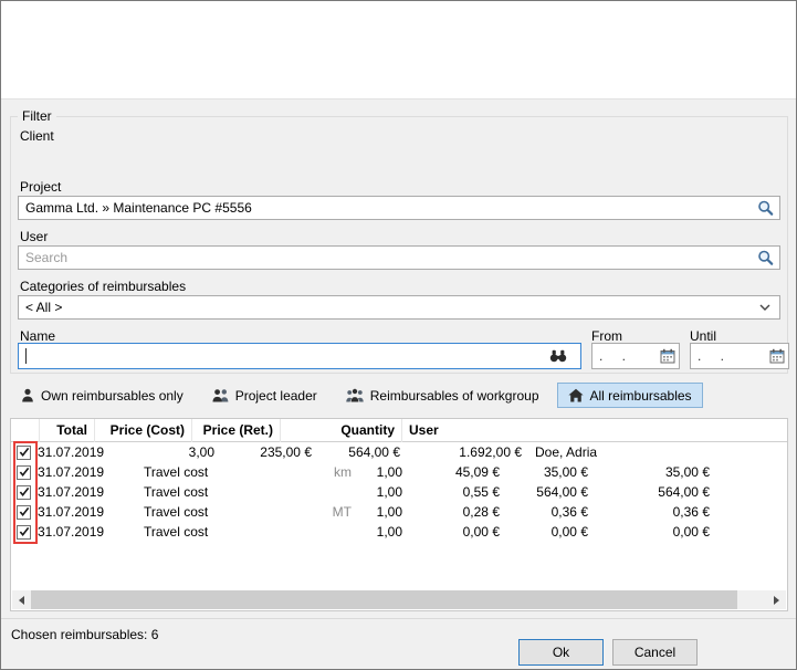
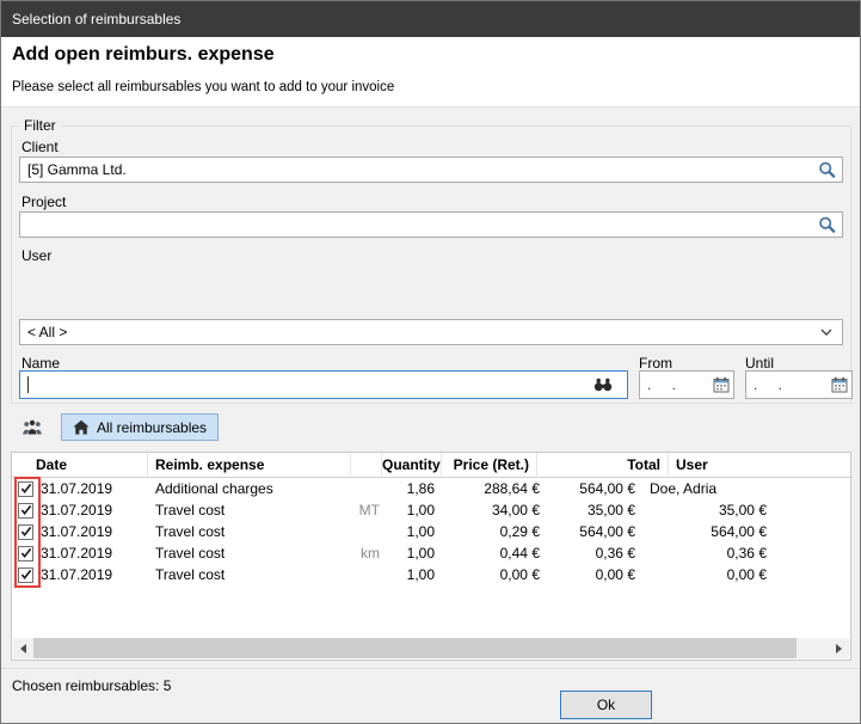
+ Selection of reimbursables
+ Add open reimburs. expense
+ Please select all reimbursables you want to add to your invoice
  Filter
  Client
+ [5] Gamma Ltd.
  Project
- Gamma Ltd. » Maintenance PC #5556
  User
- Search
- Categories of reimbursables
  < All >
  Name
  From
  . .
  Until
  . .
- Own reimbursables only
- Project leader
- Reimbursables of workgroup
  All reimbursables
+ Date
+ Reimb. expense
- Total
+ Quantity
- Price (Cost)
  Price (Ret.)
- Quantity
+ Total
  User
  31.07.2019
+ Additional charges
- 3,00
+ 1,86
- 235,00 €
+ 288,64 €
  564,00 €
- 1.692,00 €
  Doe, Adria
  31.07.2019
  Travel cost
- km
+ MT
  1,00
- 45,09 €
+ 34,00 €
  35,00 €
  35,00 €
  31.07.2019
  Travel cost
  1,00
- 0,55 €
+ 0,29 €
  564,00 €
  564,00 €
  31.07.2019
  Travel cost
- MT
+ km
  1,00
- 0,28 €
+ 0,44 €
  0,36 €
  0,36 €
  31.07.2019
  Travel cost
  1,00
  0,00 €
  0,00 €
  0,00 €
- Chosen reimbursables: 6
+ Chosen reimbursables: 5
  Ok
- Cancel
